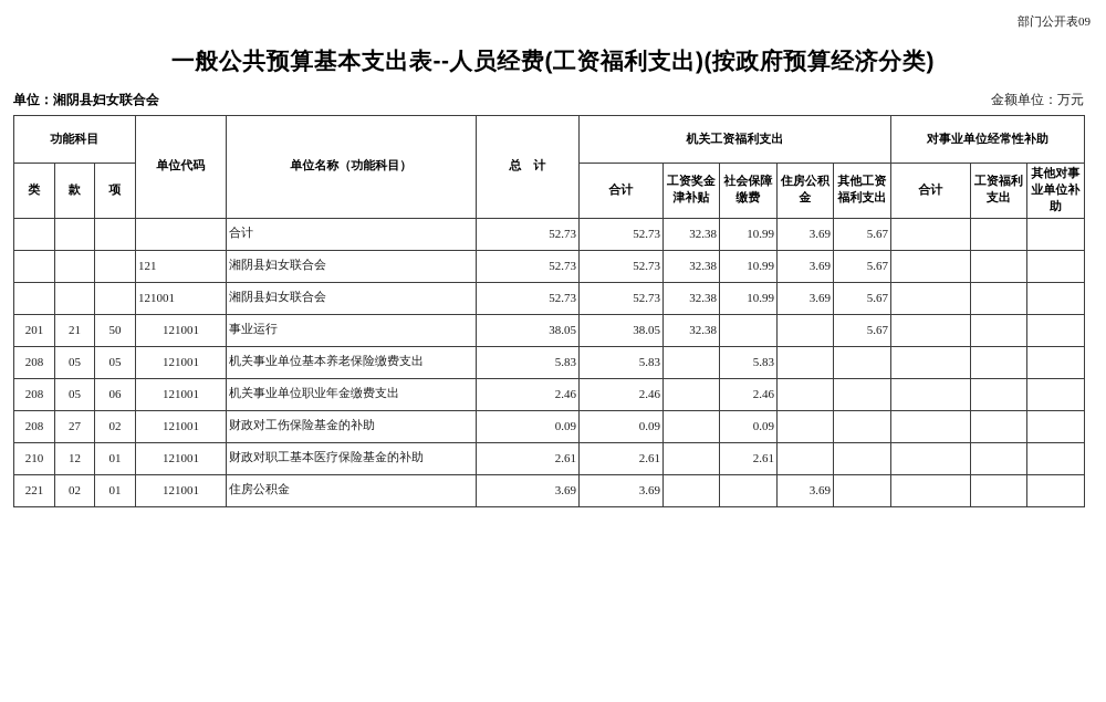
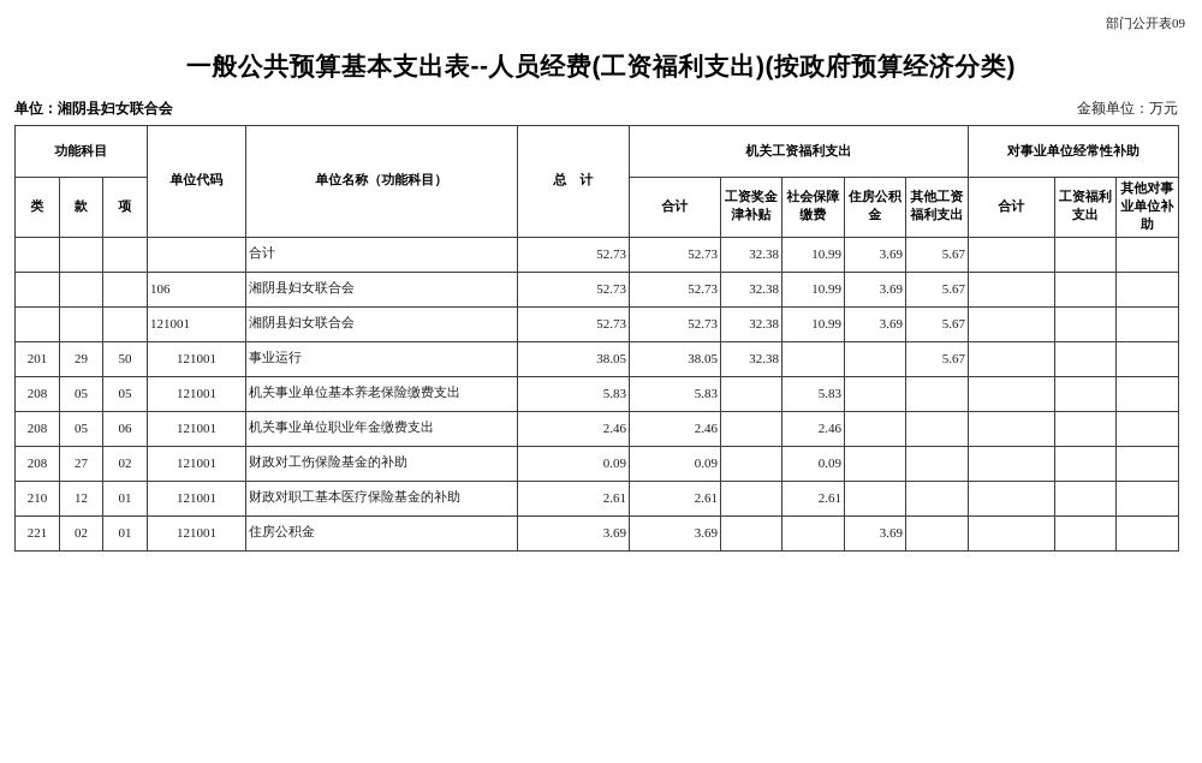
  部门公开表09
  一般公共预算基本支出表--人员经费(工资福利支出)(按政府预算经济分类)
  单位：湘阴县妇女联合会
  金额单位：万元
  功能科目	单位代码	单位名称（功能科目）	总 计	机关工资福利支出	对事业单位经常性补助
  类	款	项	合计	工资奖金津补贴	社会保障缴费	住房公积金	其他工资福利支出	合计	工资福利支出	其他对事业单位补助
  				合计	52.73	52.73	32.38	10.99	3.69	5.67
- 			121	湘阴县妇女联合会	52.73	52.73	32.38	10.99	3.69	5.67
+ 			106	湘阴县妇女联合会	52.73	52.73	32.38	10.99	3.69	5.67
  			121001	湘阴县妇女联合会	52.73	52.73	32.38	10.99	3.69	5.67
- 201	21	50	121001	事业运行	38.05	38.05	32.38			5.67
+ 201	29	50	121001	事业运行	38.05	38.05	32.38			5.67
  208	05	05	121001	机关事业单位基本养老保险缴费支出	5.83	5.83		5.83
  208	05	06	121001	机关事业单位职业年金缴费支出	2.46	2.46		2.46
  208	27	02	121001	财政对工伤保险基金的补助	0.09	0.09		0.09
  210	12	01	121001	财政对职工基本医疗保险基金的补助	2.61	2.61		2.61
  221	02	01	121001	住房公积金	3.69	3.69			3.69
